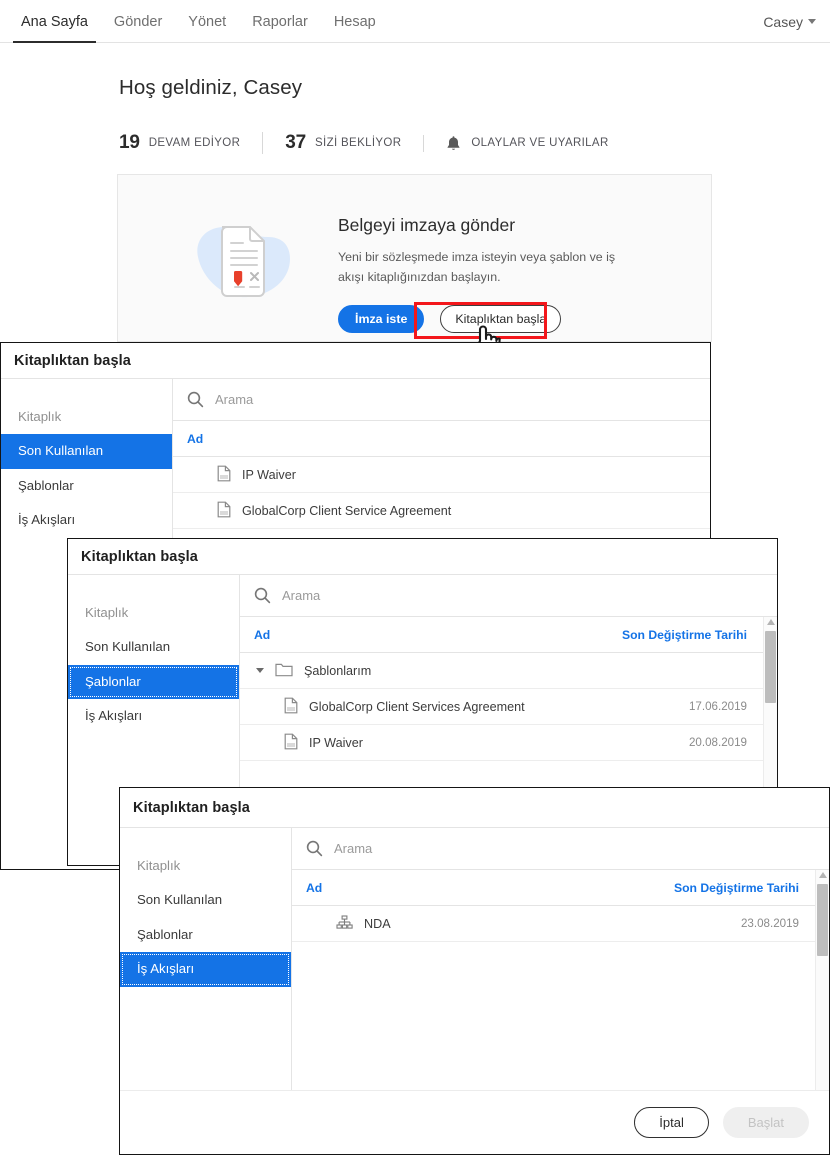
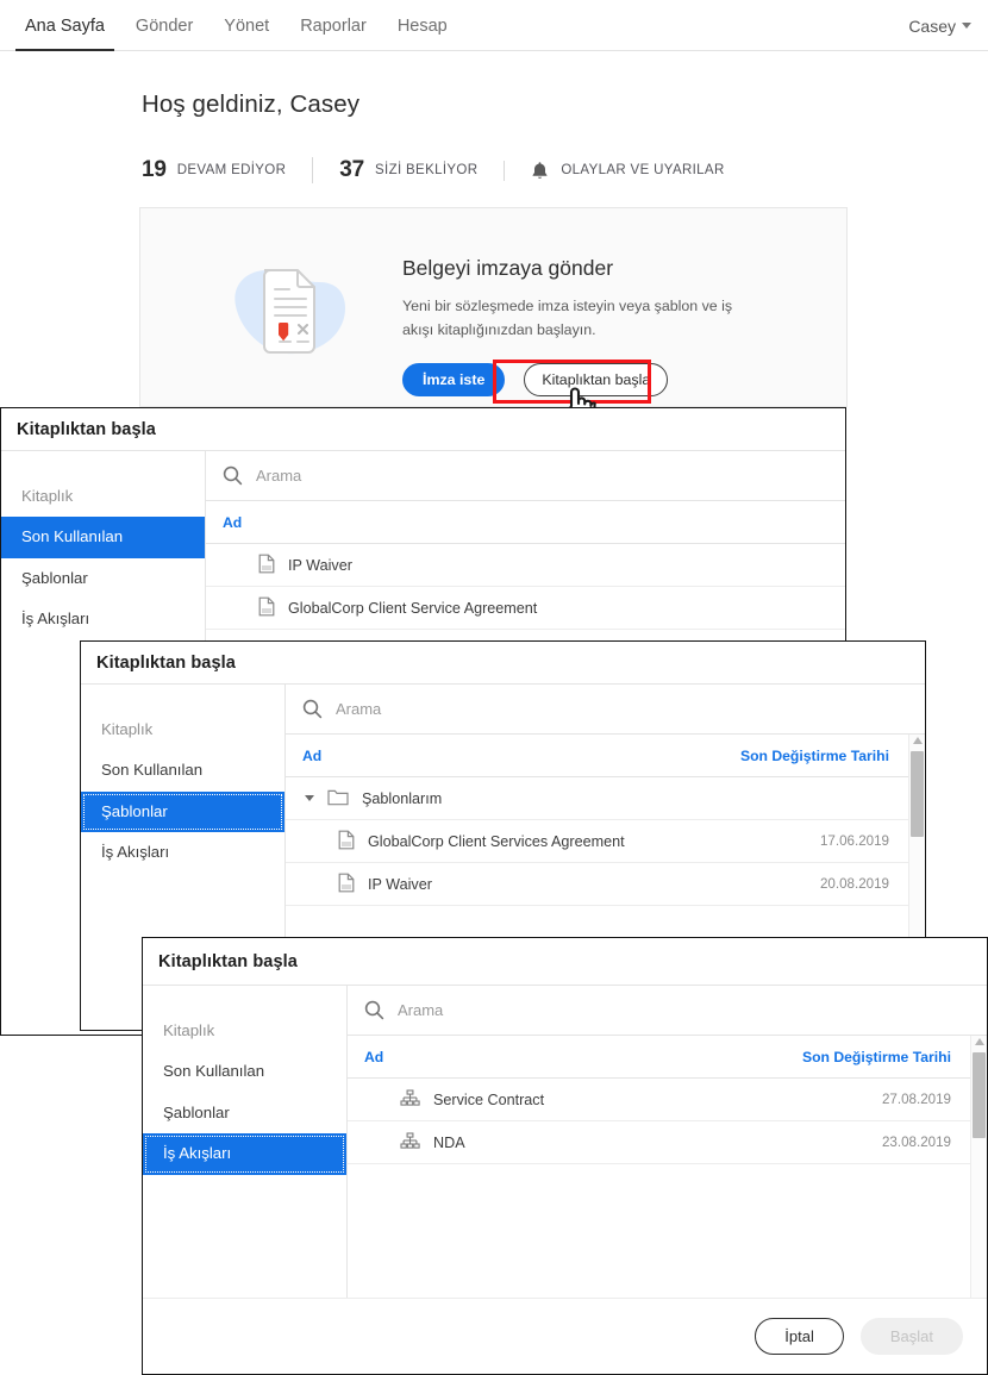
  Ana Sayfa
  Gönder
  Yönet
  Raporlar
  Hesap
  Casey
  Hoş geldiniz, Casey
  19
  DEVAM EDİYOR
  37
  SİZİ BEKLİYOR
  OLAYLAR VE UYARILAR
  Belgeyi imzaya gönder
  Yeni bir sözleşmede imza isteyin veya şablon ve iş akışı kitaplığınızdan başlayın.
  İmza iste
  Kitaplıktan başla
  Kitaplıktan başla
  Kitaplık
  Son Kullanılan
  Şablonlar
  İş Akışları
  Arama
  Ad
  IP Waiver
  GlobalCorp Client Service Agreement
  Kitaplıktan başla
  Kitaplık
  Son Kullanılan
  Şablonlar
  İş Akışları
  Arama
  Ad
  Son Değiştirme Tarihi
  Şablonlarım
  GlobalCorp Client Services Agreement
  17.06.2019
  IP Waiver
  20.08.2019
  Kitaplıktan başla
  Kitaplık
  Son Kullanılan
  Şablonlar
  İş Akışları
  Arama
  Ad
  Son Değiştirme Tarihi
+ Service Contract
+ 27.08.2019
  NDA
  23.08.2019
  İptal
  Başlat
